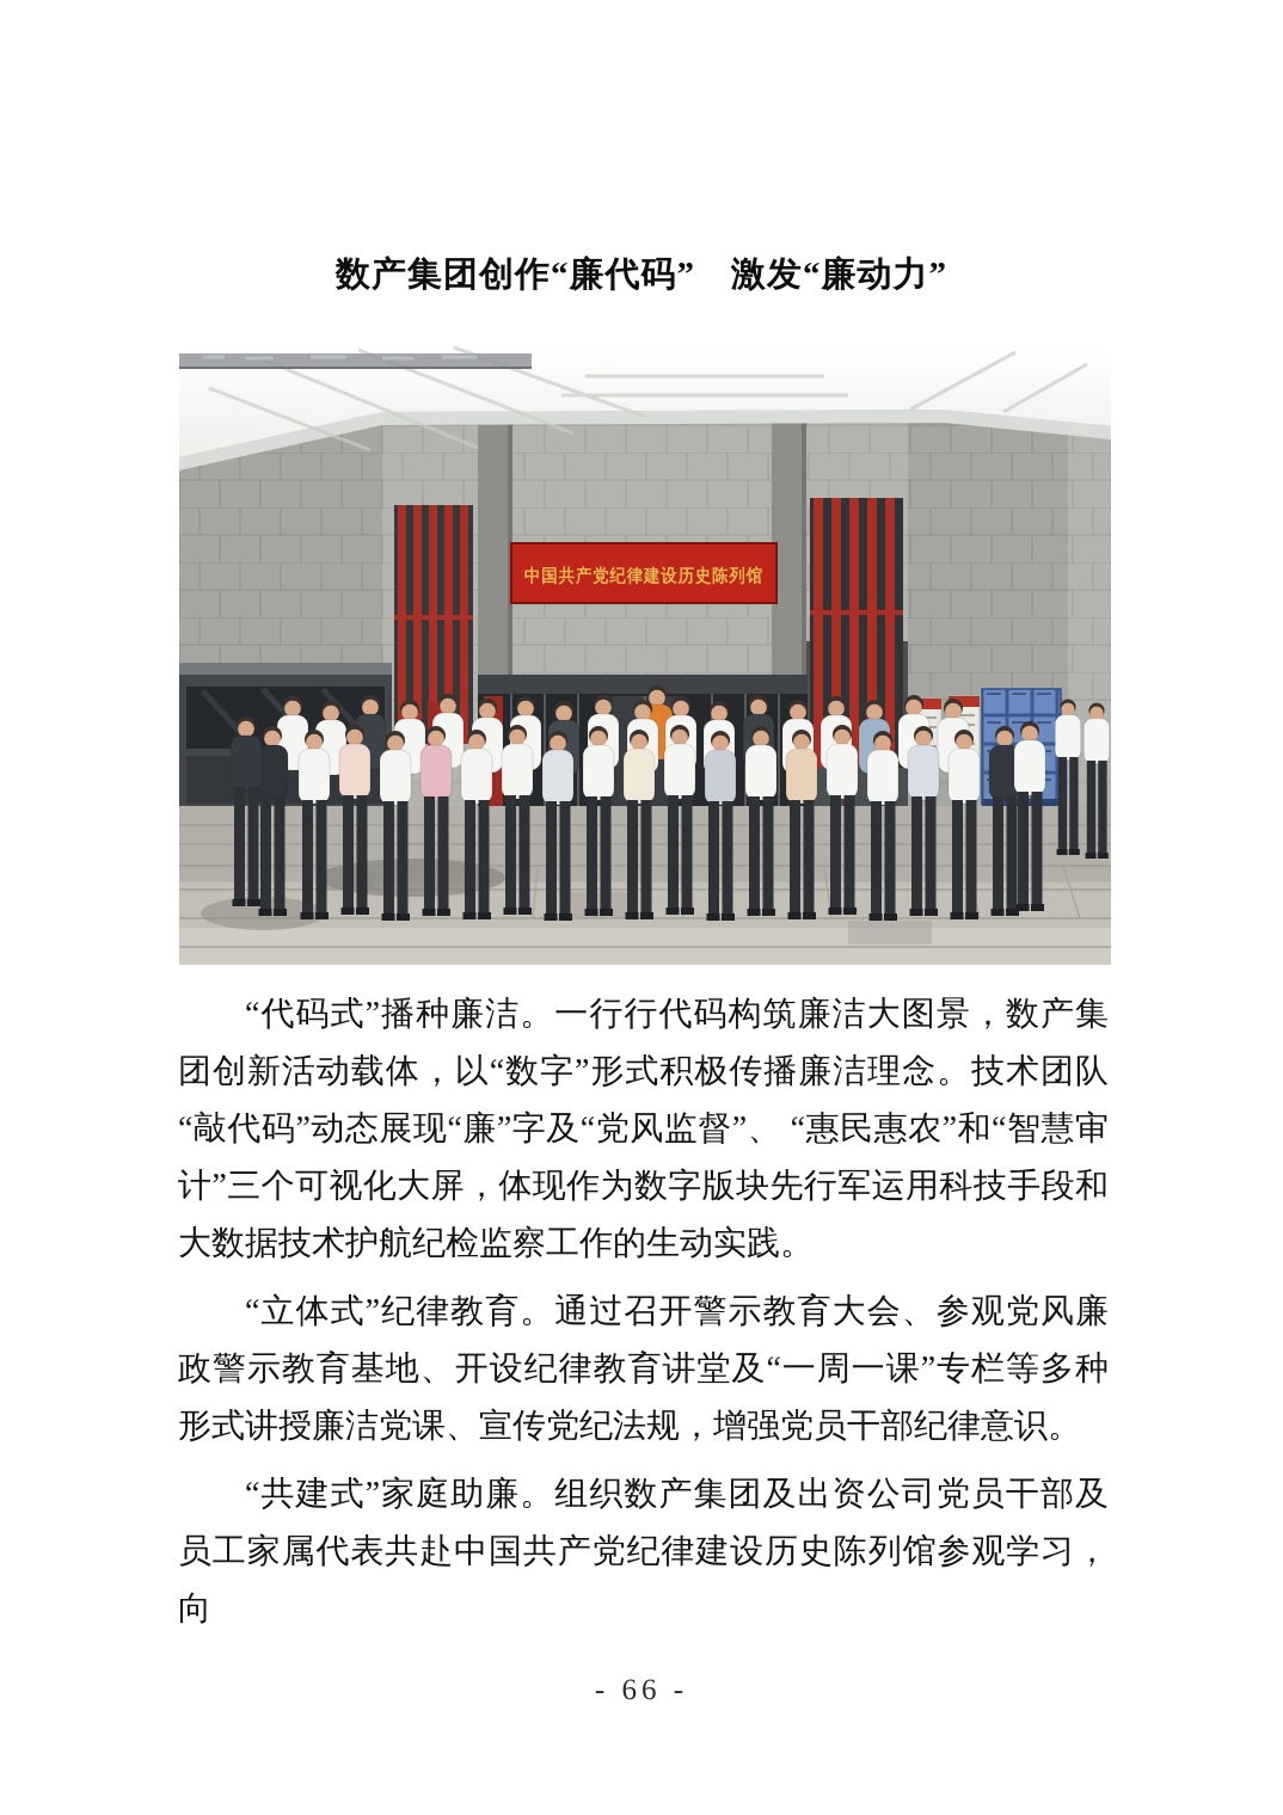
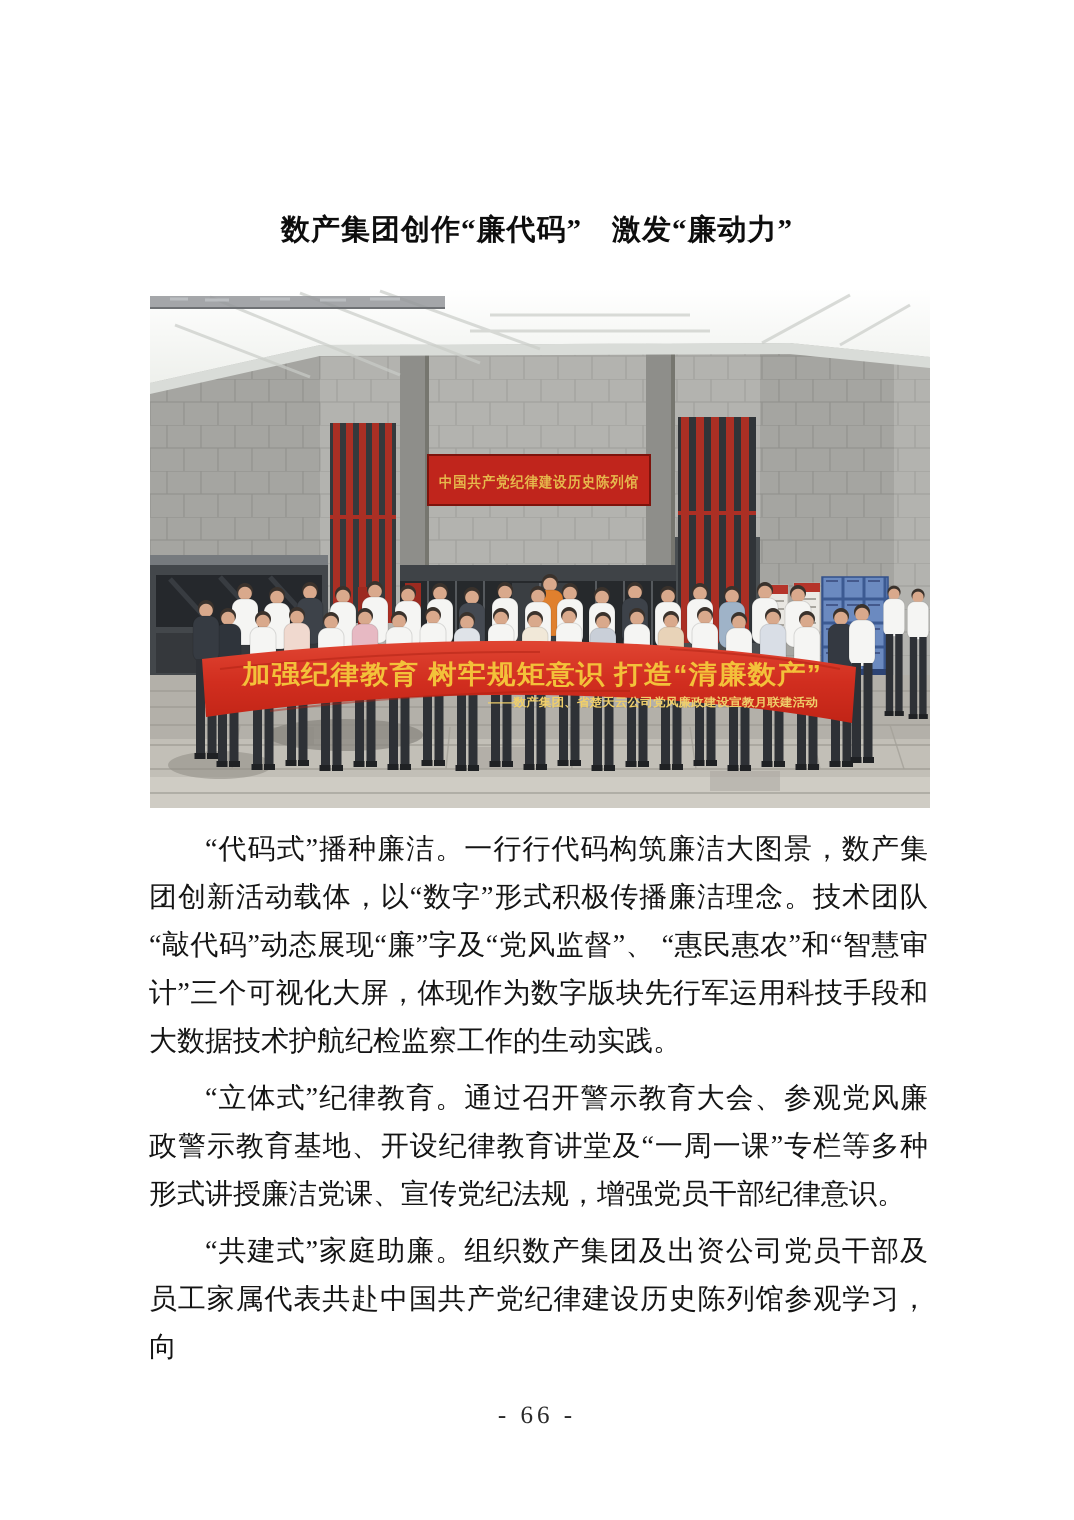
  数产集团创作“廉代码” 激发“廉动力”
  中国共产党纪律建设历史陈列馆
+ 加强纪律教育 树牢规矩意识 打造“清廉数产”
+ ——数产集团、省楚天云公司党风廉政建设宣教月联建活动
  “代码式”播种廉洁。一行行代码构筑廉洁大图景，数产集团创新活动载体，以“数字”形式积极传播廉洁理念。技术团队“敲代码”动态展现“廉”字及“党风监督”、 “惠民惠农”和“智慧审计”三个可视化大屏，体现作为数字版块先行军运用科技手段和大数据技术护航纪检监察工作的生动实践。
  “立体式”纪律教育。通过召开警示教育大会、参观党风廉政警示教育基地、开设纪律教育讲堂及“一周一课”专栏等多种形式讲授廉洁党课、宣传党纪法规，增强党员干部纪律意识。
  “共建式”家庭助廉。组织数产集团及出资公司党员干部及员工家属代表共赴中国共产党纪律建设历史陈列馆参观学习，向
  - 66 -
